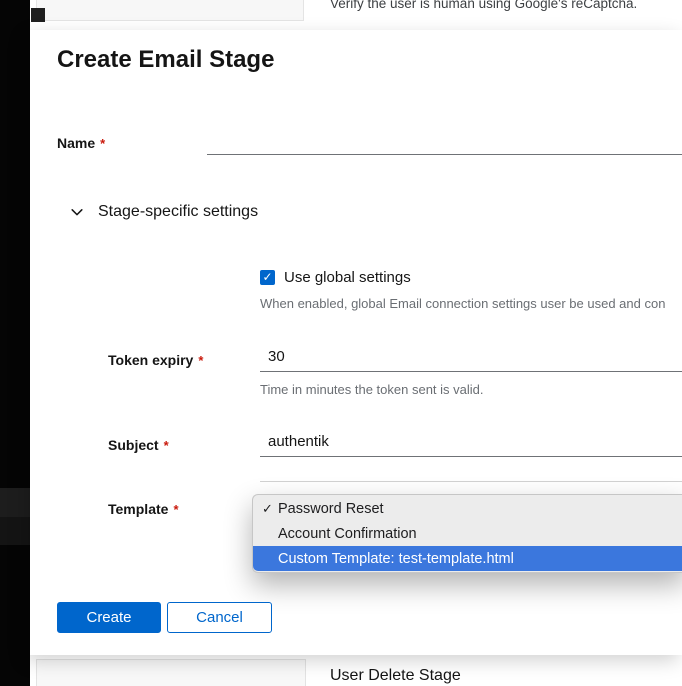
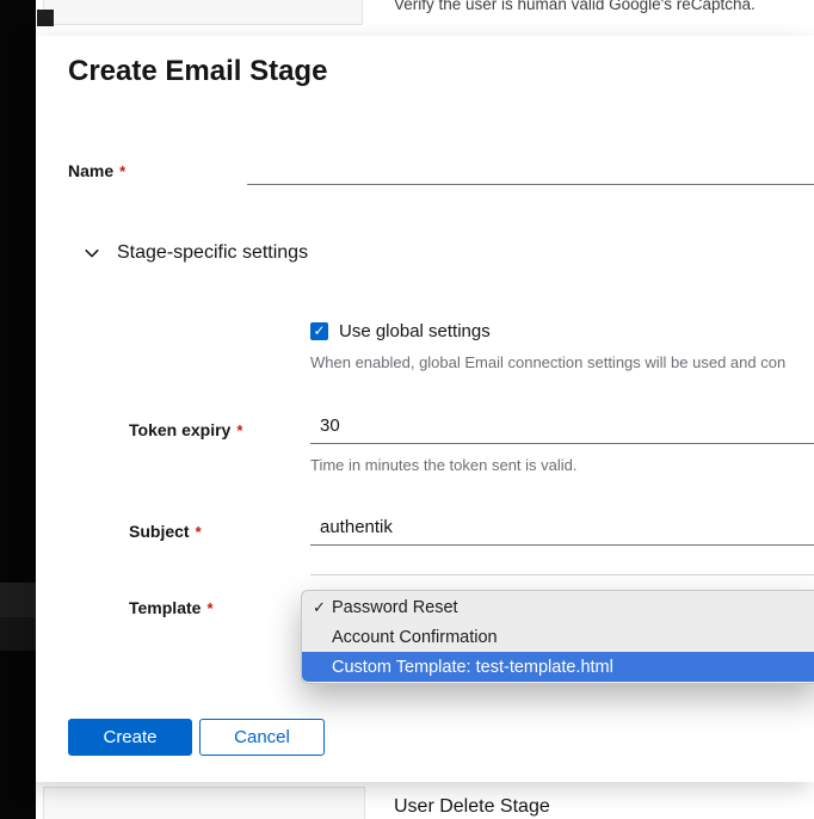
- Verify the user is human using Google's reCaptcha.
+ Verify the user is human valid Google's reCaptcha.
  User Delete Stage
  Create Email Stage
  Name *
  Stage-specific settings
  ✓
  Use global settings
- When enabled, global Email connection settings user be used and con
+ When enabled, global Email connection settings will be used and con
  Token expiry *
  30
  Time in minutes the token sent is valid.
  Subject *
  authentik
  Template *
  ✓
  Password Reset
  Account Confirmation
  Custom Template: test-template.html
  Create
  Cancel
